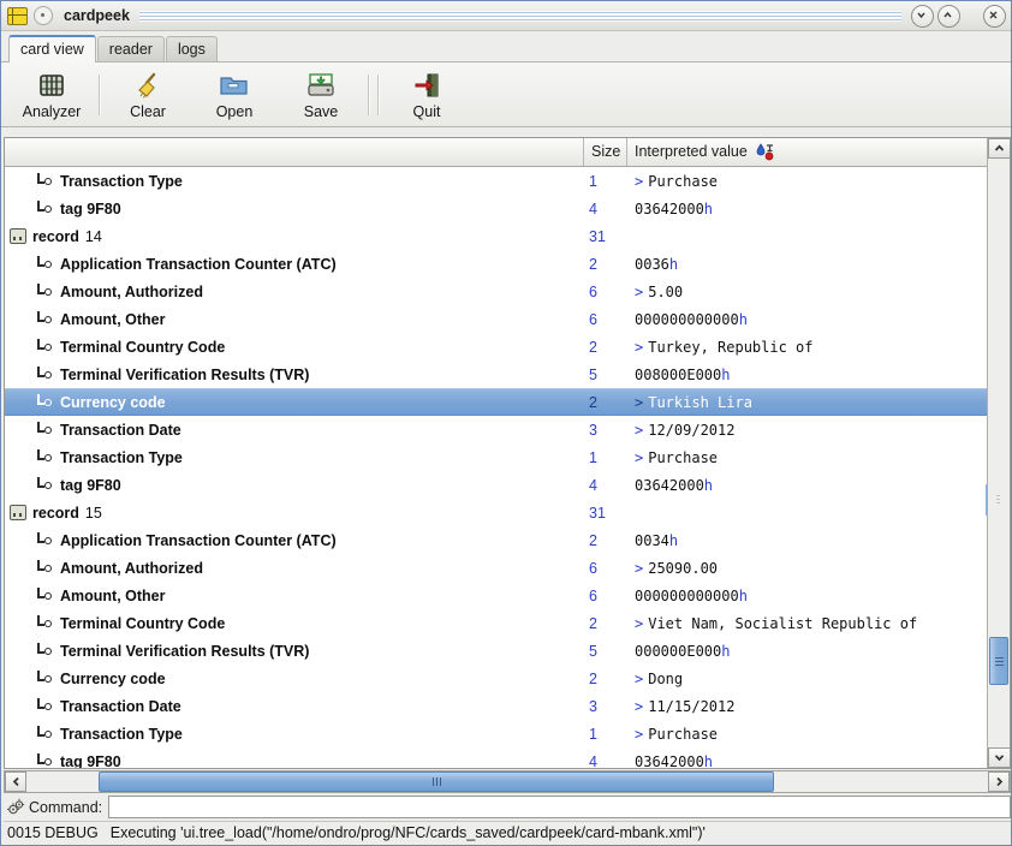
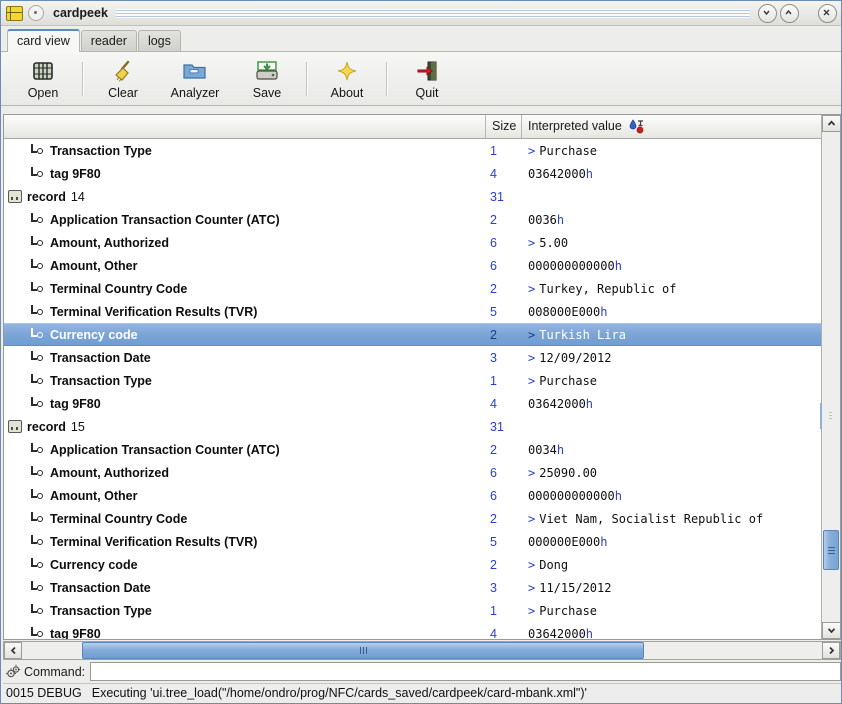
  cardpeek
  card view
  reader
  logs
- Analyzer
+ Open
  Clear
- Open
+ Analyzer
  Save
+ About
  Quit
  Size
  Interpreted value
  Transaction Type
  1
  > Purchase
  tag 9F80
  4
  03642000h
  record
  14
  31
  Application Transaction Counter (ATC)
  2
  0036h
  Amount, Authorized
  6
  > 5.00
  Amount, Other
  6
  000000000000h
  Terminal Country Code
  2
  > Turkey, Republic of
  Terminal Verification Results (TVR)
  5
  008000E000h
  Currency code
  2
  > Turkish Lira
  Transaction Date
  3
  > 12/09/2012
  Transaction Type
  1
  > Purchase
  tag 9F80
  4
  03642000h
  record
  15
  31
  Application Transaction Counter (ATC)
  2
  0034h
  Amount, Authorized
  6
  > 25090.00
  Amount, Other
  6
  000000000000h
  Terminal Country Code
  2
  > Viet Nam, Socialist Republic of
  Terminal Verification Results (TVR)
  5
  000000E000h
  Currency code
  2
  > Dong
  Transaction Date
  3
  > 11/15/2012
  Transaction Type
  1
  > Purchase
  tag 9F80
  4
  03642000h
  Command:
  0015 DEBUG
  Executing 'ui.tree_load("/home/ondro/prog/NFC/cards_saved/cardpeek/card-mbank.xml")'
